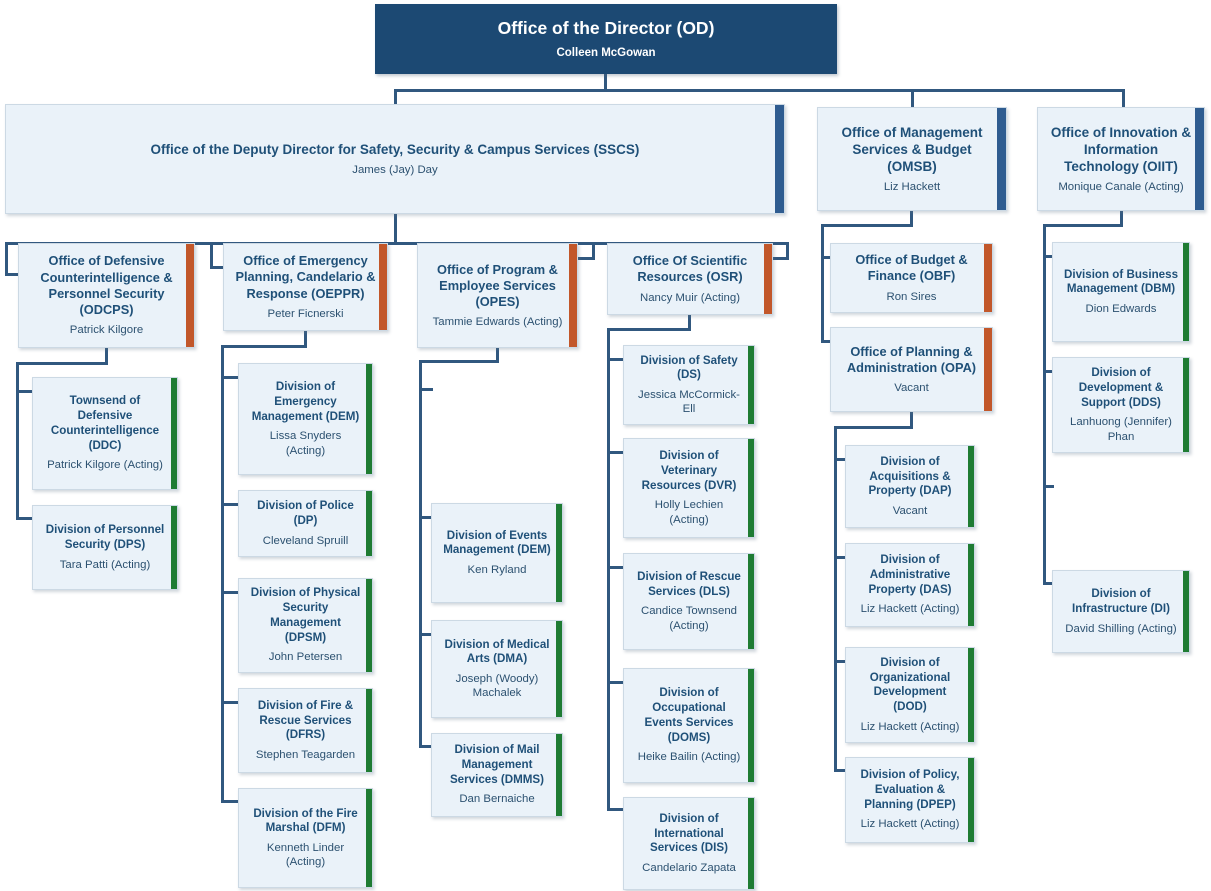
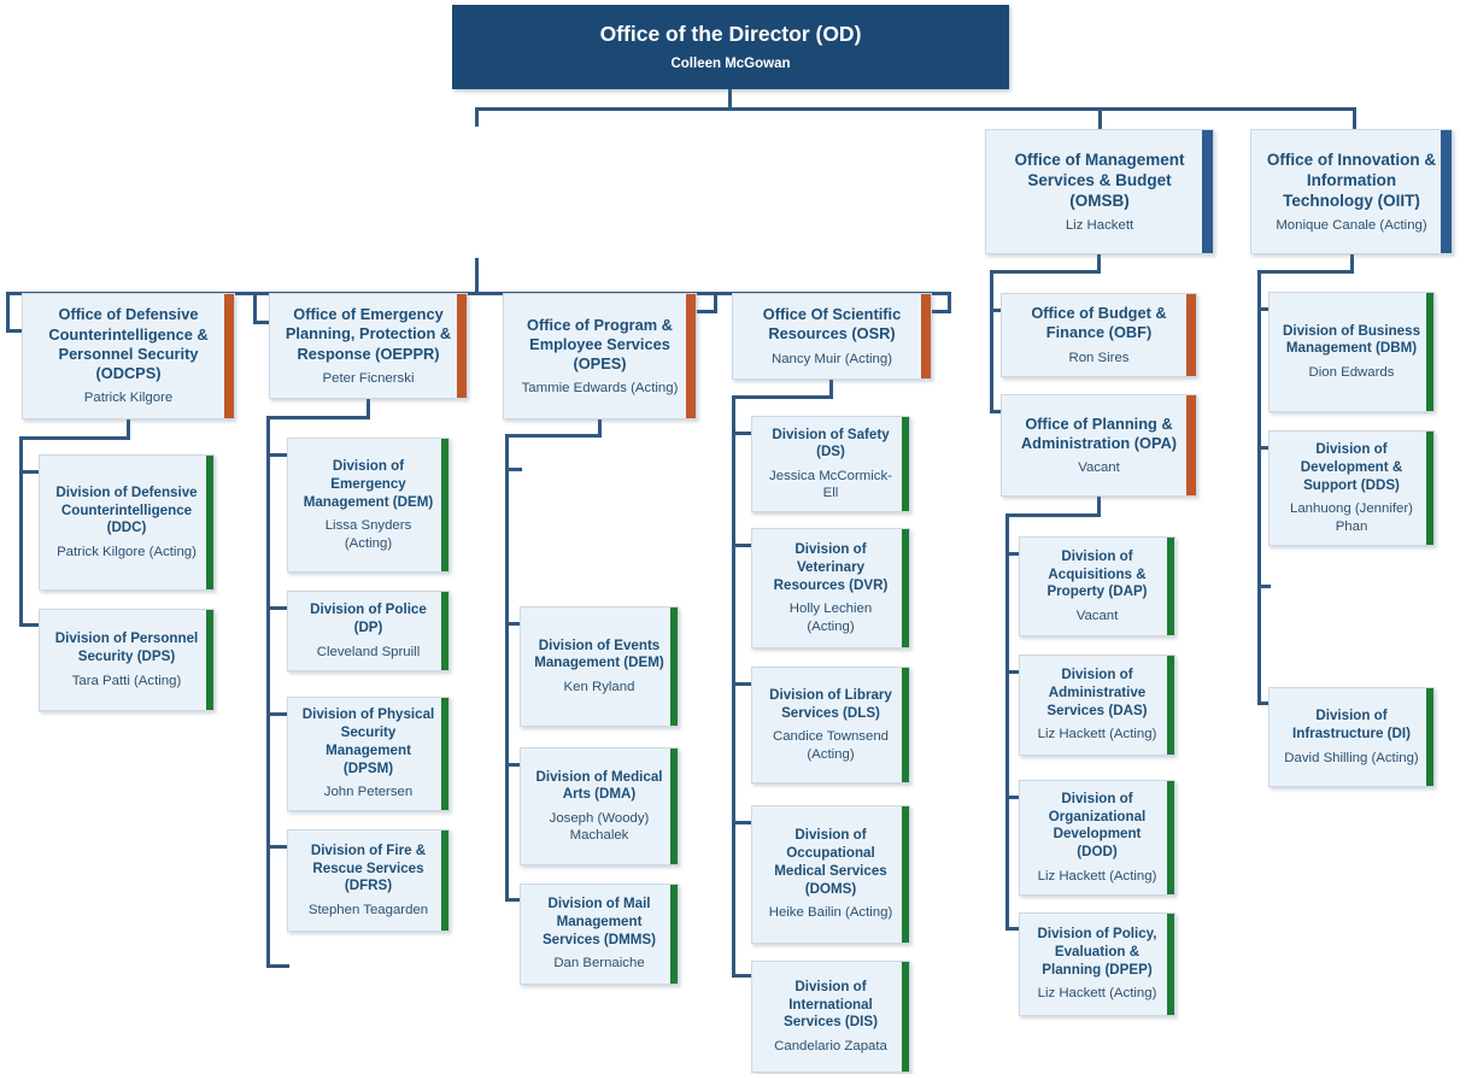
  Office of the Director (OD)
  Colleen McGowan
- Office of the Deputy Director for Safety, Security & Campus Services (SSCS)
- James (Jay) Day
  Office of Management Services & Budget (OMSB)
  Liz Hackett
  Office of Innovation & Information Technology (OIIT)
  Monique Canale (Acting)
  Office of Defensive Counterintelligence & Personnel Security (ODCPS)
  Patrick Kilgore
- Office of Emergency Planning, Candelario & Response (OEPPR)
+ Office of Emergency Planning, Protection & Response (OEPPR)
  Peter Ficnerski
  Office of Program & Employee Services (OPES)
  Tammie Edwards (Acting)
  Office Of Scientific Resources (OSR)
  Nancy Muir (Acting)
- Townsend of Defensive Counterintelligence (DDC)
+ Division of Defensive Counterintelligence (DDC)
  Patrick Kilgore (Acting)
  Division of Personnel Security (DPS)
  Tara Patti (Acting)
  Division of Emergency Management (DEM)
  Lissa Snyders (Acting)
  Division of Police (DP)
  Cleveland Spruill
  Division of Physical Security Management (DPSM)
  John Petersen
  Division of Fire & Rescue Services (DFRS)
  Stephen Teagarden
- Division of the Fire Marshal (DFM)
- Kenneth Linder (Acting)
  Division of Events Management (DEM)
  Ken Ryland
  Division of Medical Arts (DMA)
  Joseph (Woody) Machalek
  Division of Mail Management Services (DMMS)
  Dan Bernaiche
  Division of Safety (DS)
  Jessica McCormick-Ell
  Division of Veterinary Resources (DVR)
  Holly Lechien (Acting)
- Division of Rescue Services (DLS)
+ Division of Library Services (DLS)
  Candice Townsend (Acting)
- Division of Occupational Events Services (DOMS)
+ Division of Occupational Medical Services (DOMS)
  Heike Bailin (Acting)
  Division of International Services (DIS)
  Candelario Zapata
  Office of Budget & Finance (OBF)
  Ron Sires
  Office of Planning & Administration (OPA)
  Vacant
  Division of Acquisitions & Property (DAP)
  Vacant
- Division of Administrative Property (DAS)
+ Division of Administrative Services (DAS)
  Liz Hackett (Acting)
  Division of Organizational Development (DOD)
  Liz Hackett (Acting)
  Division of Policy, Evaluation & Planning (DPEP)
  Liz Hackett (Acting)
  Division of Business Management (DBM)
  Dion Edwards
  Division of Development & Support (DDS)
  Lanhuong (Jennifer) Phan
  Division of Infrastructure (DI)
  David Shilling (Acting)
